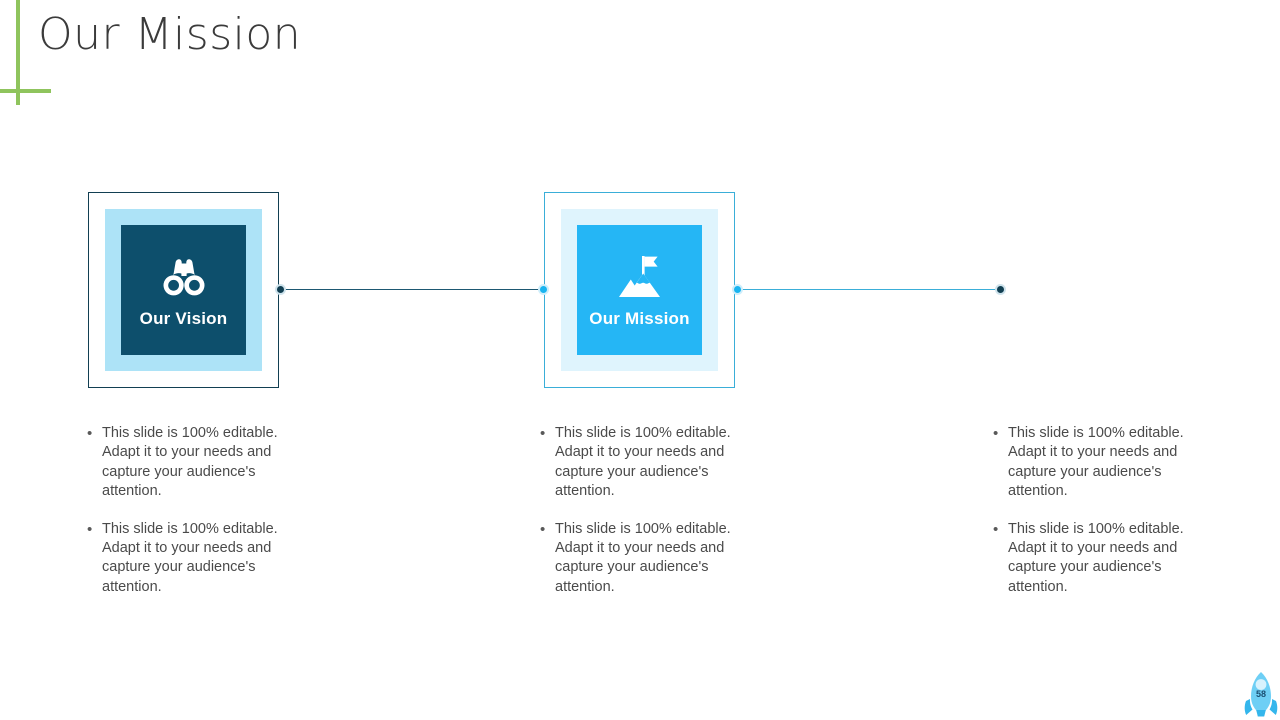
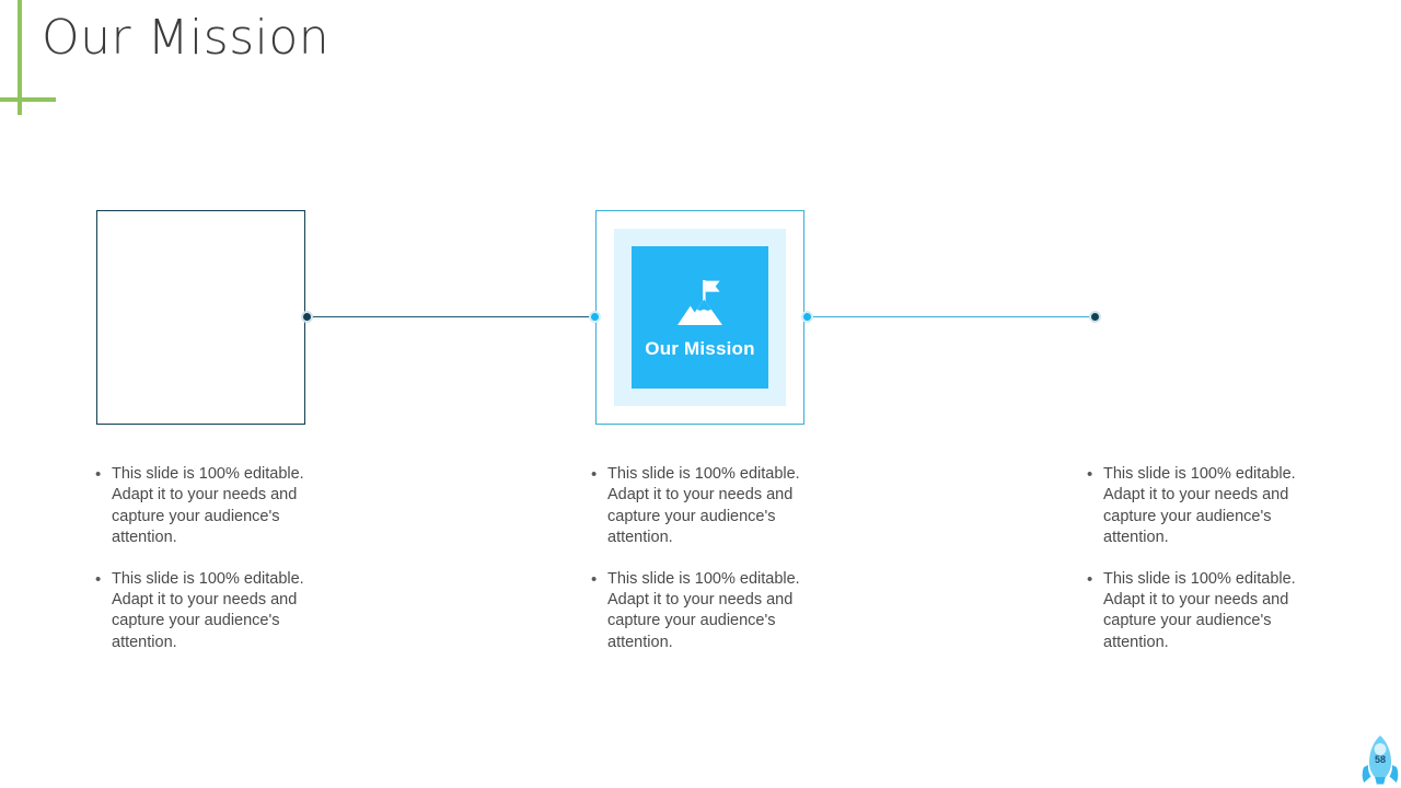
  Our Mission
- Our Vision
  Our Mission
  •
  This slide is 100% editable. Adapt it to your needs and capture your audience's attention.
  •
  This slide is 100% editable. Adapt it to your needs and capture your audience's attention.
  •
  This slide is 100% editable. Adapt it to your needs and capture your audience's attention.
  •
  This slide is 100% editable. Adapt it to your needs and capture your audience's attention.
  •
  This slide is 100% editable. Adapt it to your needs and capture your audience's attention.
  •
  This slide is 100% editable. Adapt it to your needs and capture your audience's attention.
  58
